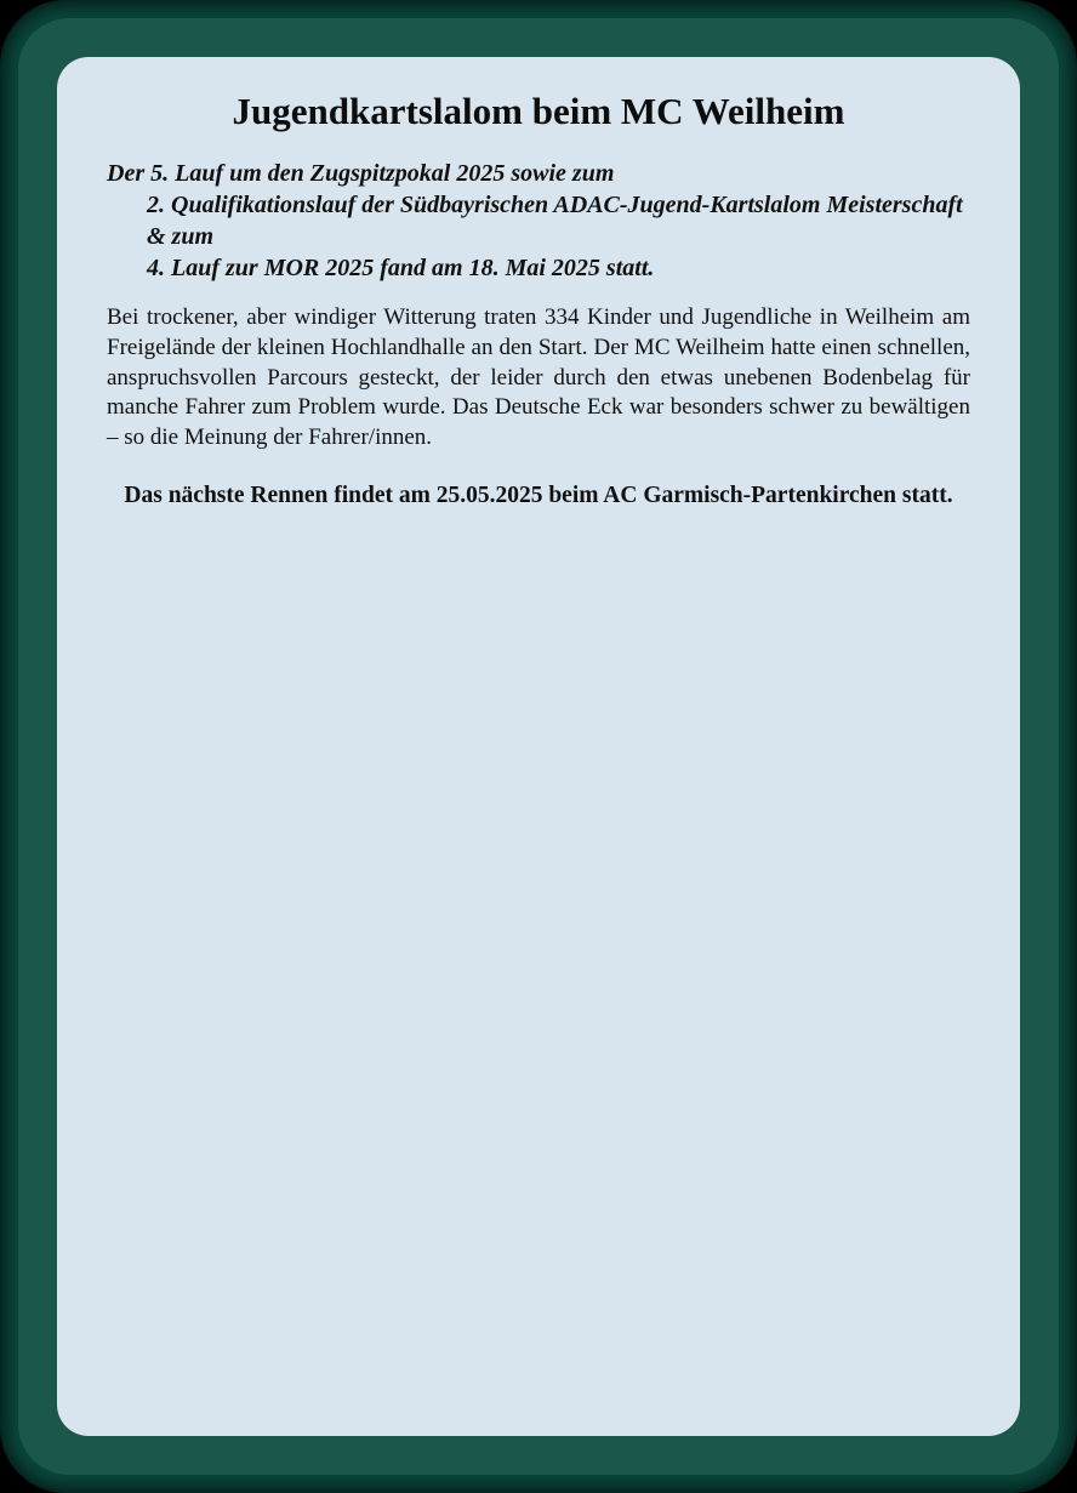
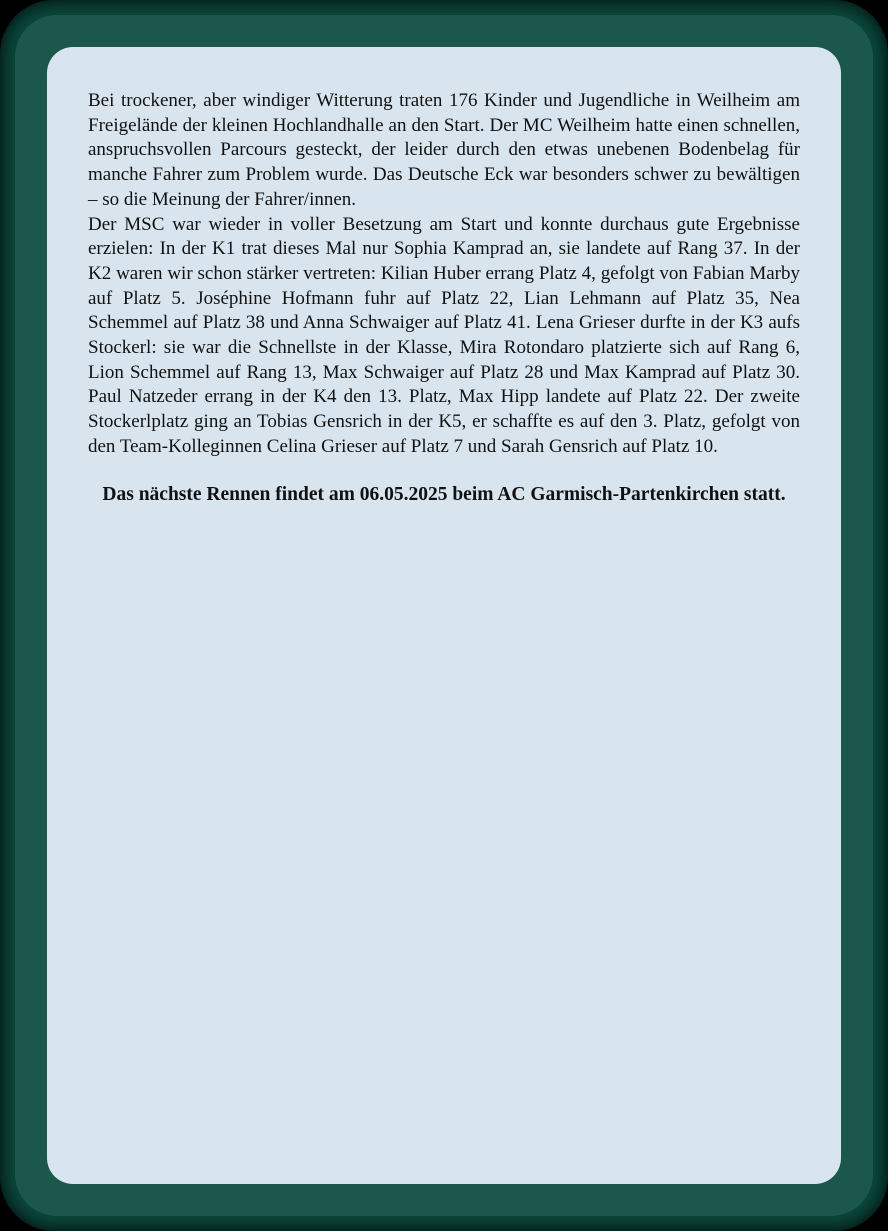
- Jugendkartslalom beim MC Weilheim
- Der 5. Lauf um den Zugspitzpokal 2025 sowie zum
- 2. Qualifikationslauf der Südbayrischen ADAC-Jugend-Kartslalom Meisterschaft & zum
- 4. Lauf zur MOR 2025 fand am 18. Mai 2025 statt.
- Bei trockener, aber windiger Witterung traten 334 Kinder und Jugendliche in Weilheim am Freigelände der kleinen Hochlandhalle an den Start. Der MC Weilheim hatte einen schnellen, anspruchsvollen Parcours gesteckt, der leider durch den etwas unebenen Bodenbelag für manche Fahrer zum Problem wurde. Das Deutsche Eck war besonders schwer zu bewältigen – so die Meinung der Fahrer/innen.
+ Bei trockener, aber windiger Witterung traten 176 Kinder und Jugendliche in Weilheim am Freigelände der kleinen Hochlandhalle an den Start. Der MC Weilheim hatte einen schnellen, anspruchsvollen Parcours gesteckt, der leider durch den etwas unebenen Bodenbelag für manche Fahrer zum Problem wurde. Das Deutsche Eck war besonders schwer zu bewältigen – so die Meinung der Fahrer/innen.
+ Der MSC war wieder in voller Besetzung am Start und konnte durchaus gute Ergebnisse erzielen: In der K1 trat dieses Mal nur Sophia Kamprad an, sie landete auf Rang 37. In der K2 waren wir schon stärker vertreten: Kilian Huber errang Platz 4, gefolgt von Fabian Marby auf Platz 5. Joséphine Hofmann fuhr auf Platz 22, Lian Lehmann auf Platz 35, Nea Schemmel auf Platz 38 und Anna Schwaiger auf Platz 41. Lena Grieser durfte in der K3 aufs Stockerl: sie war die Schnellste in der Klasse, Mira Rotondaro platzierte sich auf Rang 6, Lion Schemmel auf Rang 13, Max Schwaiger auf Platz 28 und Max Kamprad auf Platz 30. Paul Natzeder errang in der K4 den 13. Platz, Max Hipp landete auf Platz 22. Der zweite Stockerlplatz ging an Tobias Gensrich in der K5, er schaffte es auf den 3. Platz, gefolgt von den Team-Kolleginnen Celina Grieser auf Platz 7 und Sarah Gensrich auf Platz 10.
- Das nächste Rennen findet am 25.05.2025 beim AC Garmisch-Partenkirchen statt.
+ Das nächste Rennen findet am 06.05.2025 beim AC Garmisch-Partenkirchen statt.
